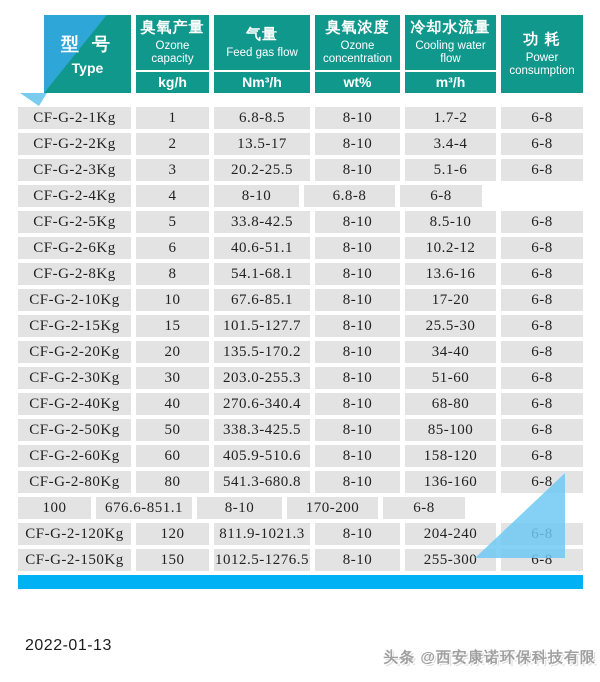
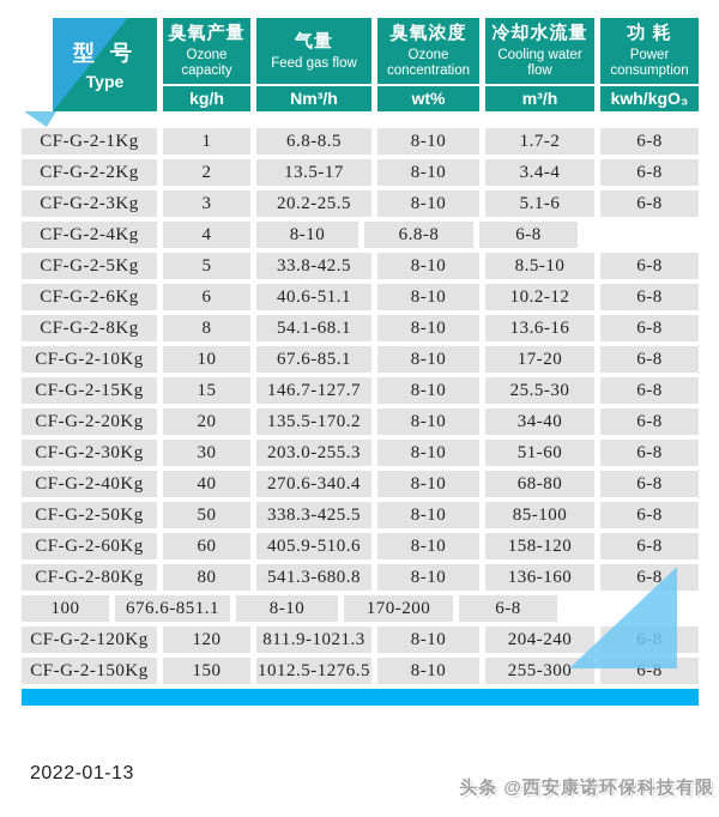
  型 号
  Type
  臭氧产量
  Ozone capacity
  kg/h
  气量
  Feed gas flow
  Nm³/h
  臭氧浓度
  Ozone concentration
  wt%
  冷却水流量
  Cooling water flow
  m³/h
  功 耗
  Power consumption
+ kwh/kgO₃
  CF-G-2-1Kg
  1
  6.8-8.5
  8-10
  1.7-2
  6-8
  CF-G-2-2Kg
  2
  13.5-17
  8-10
  3.4-4
  6-8
  CF-G-2-3Kg
  3
  20.2-25.5
  8-10
  5.1-6
  6-8
  CF-G-2-4Kg
  4
  8-10
  6.8-8
  6-8
  CF-G-2-5Kg
  5
  33.8-42.5
  8-10
  8.5-10
  6-8
  CF-G-2-6Kg
  6
  40.6-51.1
  8-10
  10.2-12
  6-8
  CF-G-2-8Kg
  8
  54.1-68.1
  8-10
  13.6-16
  6-8
  CF-G-2-10Kg
  10
  67.6-85.1
  8-10
  17-20
  6-8
  CF-G-2-15Kg
  15
- 101.5-127.7
+ 146.7-127.7
  8-10
  25.5-30
  6-8
  CF-G-2-20Kg
  20
  135.5-170.2
  8-10
  34-40
  6-8
  CF-G-2-30Kg
  30
  203.0-255.3
  8-10
  51-60
  6-8
  CF-G-2-40Kg
  40
  270.6-340.4
  8-10
  68-80
  6-8
  CF-G-2-50Kg
  50
  338.3-425.5
  8-10
  85-100
  6-8
  CF-G-2-60Kg
  60
  405.9-510.6
  8-10
  158-120
  6-8
  CF-G-2-80Kg
  80
  541.3-680.8
  8-10
  136-160
  6-8
  100
  676.6-851.1
  8-10
  170-200
  6-8
  CF-G-2-120Kg
  120
  811.9-1021.3
  8-10
  204-240
  6-8
  CF-G-2-150Kg
  150
  1012.5-1276.5
  8-10
  255-300
  6-8
  2022-01-13
  头条 @西安康诺环保科技有限
